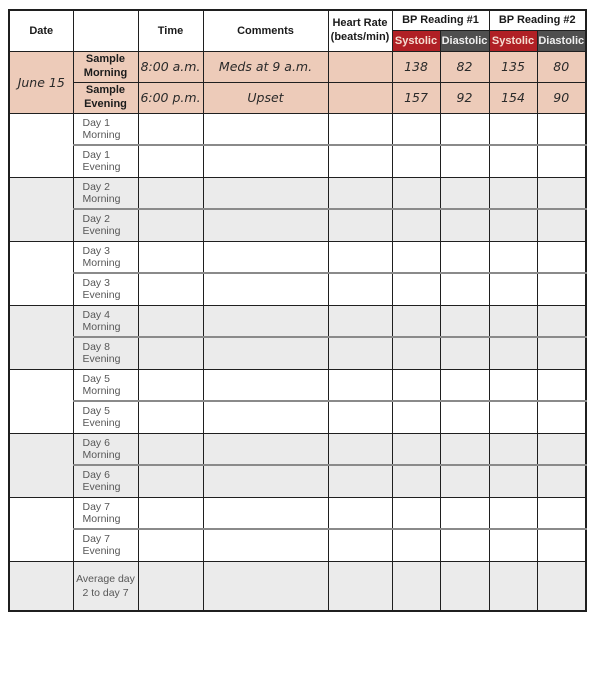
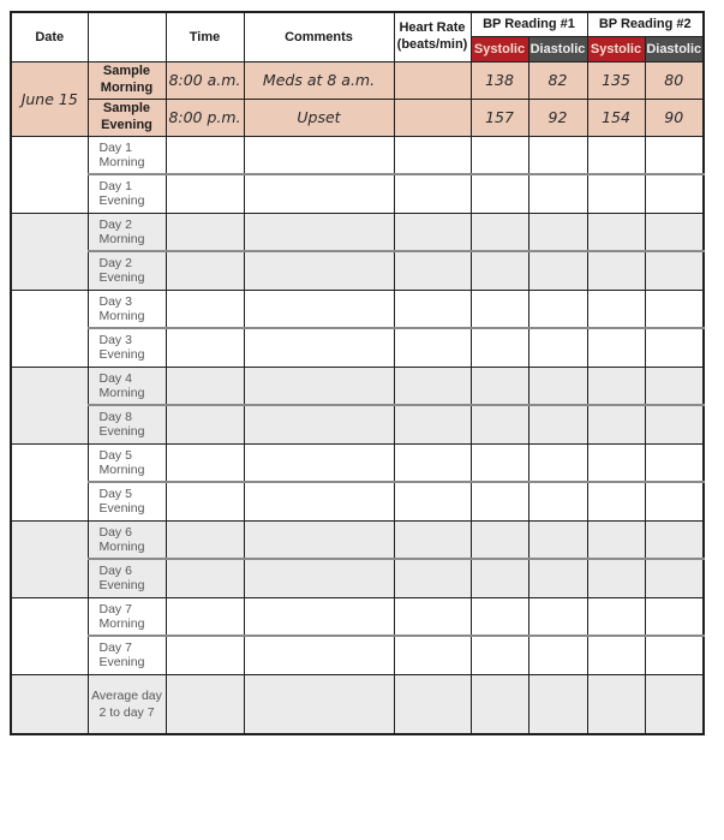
  Date		Time	Comments	Heart Rate (beats/min)	BP Reading #1	BP Reading #2
  Systolic	Diastolic	Systolic	Diastolic
- June 15	Sample Morning	8:00 a.m.	Meds at 9 a.m.		138	82	135	80
+ June 15	Sample Morning	8:00 a.m.	Meds at 8 a.m.		138	82	135	80
- Sample Evening	6:00 p.m.	Upset		157	92	154	90
+ Sample Evening	8:00 p.m.	Upset		157	92	154	90
  	Day 1 Morning
  Day 1 Evening
  	Day 2 Morning
  Day 2 Evening
  	Day 3 Morning
  Day 3 Evening
  	Day 4 Morning
  Day 8 Evening
  	Day 5 Morning
  Day 5 Evening
  	Day 6 Morning
  Day 6 Evening
  	Day 7 Morning
  Day 7 Evening
  	Average day 2 to day 7
